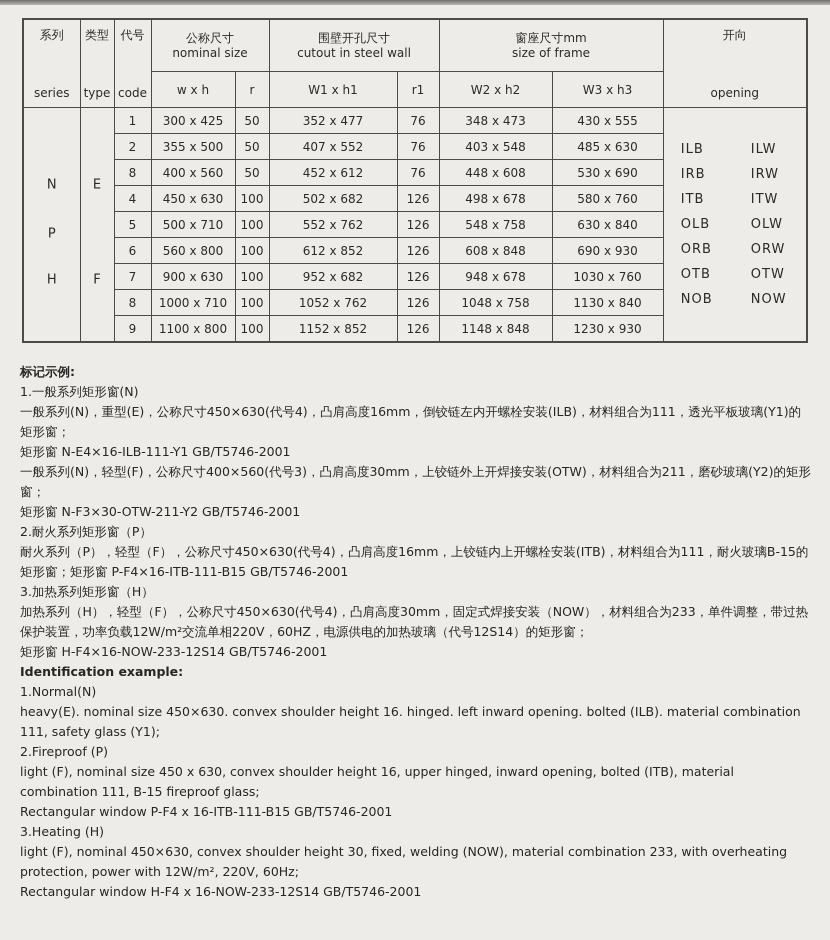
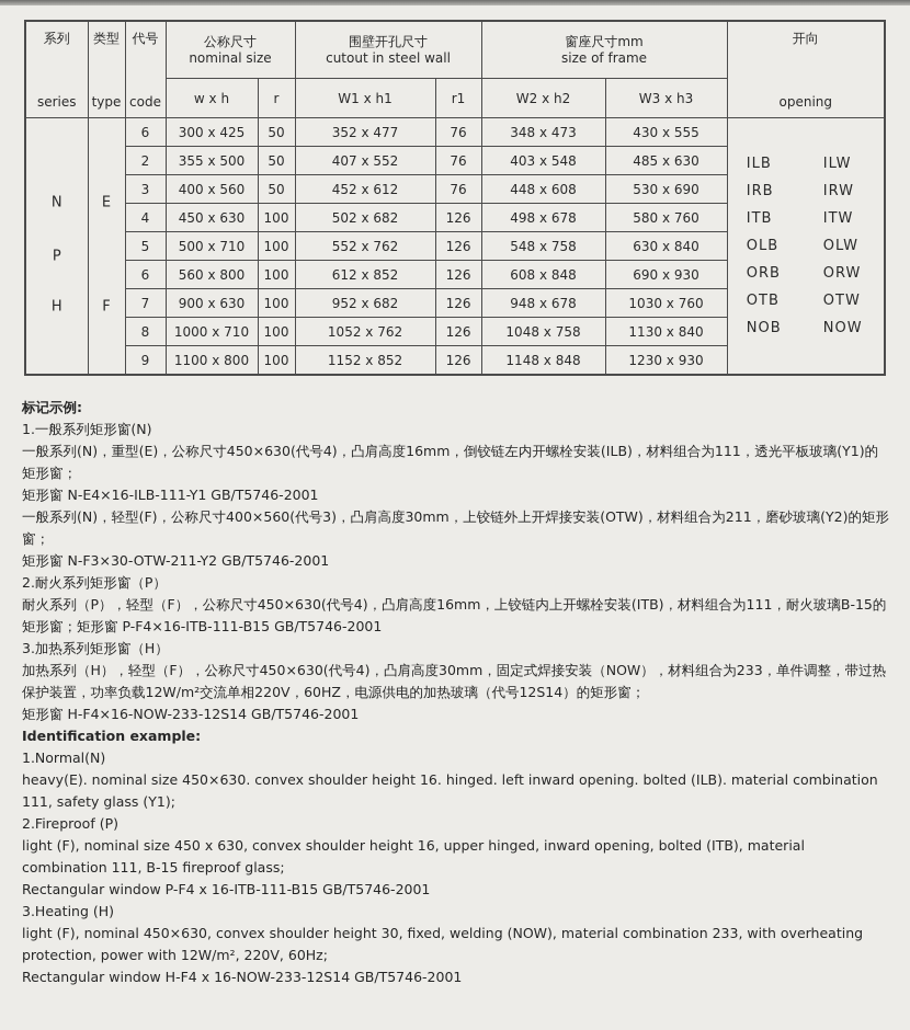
  系列 series	类型 type	代号 code	公称尺寸 nominal size	围壁开孔尺寸 cutout in steel wall	窗座尺寸mm size of frame	开向 opening
  w x h	r	W1 x h1	r1	W2 x h2	W3 x h3
- N P H	E F	1	300 x 425	50	352 x 477	76	348 x 473	430 x 555	ILB ILW IRB IRW ITB ITW OLB OLW ORB ORW OTB OTW NOB NOW
+ N P H	E F	6	300 x 425	50	352 x 477	76	348 x 473	430 x 555	ILB ILW IRB IRW ITB ITW OLB OLW ORB ORW OTB OTW NOB NOW
  2	355 x 500	50	407 x 552	76	403 x 548	485 x 630
- 8	400 x 560	50	452 x 612	76	448 x 608	530 x 690
+ 3	400 x 560	50	452 x 612	76	448 x 608	530 x 690
  4	450 x 630	100	502 x 682	126	498 x 678	580 x 760
  5	500 x 710	100	552 x 762	126	548 x 758	630 x 840
  6	560 x 800	100	612 x 852	126	608 x 848	690 x 930
  7	900 x 630	100	952 x 682	126	948 x 678	1030 x 760
  8	1000 x 710	100	1052 x 762	126	1048 x 758	1130 x 840
  9	1100 x 800	100	1152 x 852	126	1148 x 848	1230 x 930
  标记示例:
  1.一般系列矩形窗(N)
  一般系列(N)，重型(E)，公称尺寸450×630(代号4)，凸肩高度16mm，倒铰链左内开螺栓安装(ILB)，材料组合为111，透光平板玻璃(Y1)的矩形窗；
  矩形窗 N-E4×16-ILB-111-Y1 GB/T5746-2001
  一般系列(N)，轻型(F)，公称尺寸400×560(代号3)，凸肩高度30mm，上铰链外上开焊接安装(OTW)，材料组合为211，磨砂玻璃(Y2)的矩形窗；
  矩形窗 N-F3×30-OTW-211-Y2 GB/T5746-2001
  2.耐火系列矩形窗（P）
  耐火系列（P），轻型（F），公称尺寸450×630(代号4)，凸肩高度16mm，上铰链内上开螺栓安装(ITB)，材料组合为111，耐火玻璃B-15的矩形窗；矩形窗 P-F4×16-ITB-111-B15 GB/T5746-2001
  3.加热系列矩形窗（H）
  加热系列（H），轻型（F），公称尺寸450×630(代号4)，凸肩高度30mm，固定式焊接安装（NOW），材料组合为233，单件调整，带过热保护装置，功率负载12W/m²交流单相220V，60HZ，电源供电的加热玻璃（代号12S14）的矩形窗；
  矩形窗 H-F4×16-NOW-233-12S14 GB/T5746-2001
  Identification example:
  1.Normal(N)
  heavy(E). nominal size 450×630. convex shoulder height 16. hinged. left inward opening. bolted (ILB). material combination 111, safety glass (Y1);
  2.Fireproof (P)
  light (F), nominal size 450 x 630, convex shoulder height 16, upper hinged, inward opening, bolted (ITB), material combination 111, B-15 fireproof glass;
  Rectangular window P-F4 x 16-ITB-111-B15 GB/T5746-2001
  3.Heating (H)
  light (F), nominal 450×630, convex shoulder height 30, fixed, welding (NOW), material combination 233, with overheating protection, power with 12W/m², 220V, 60Hz;
  Rectangular window H-F4 x 16-NOW-233-12S14 GB/T5746-2001
